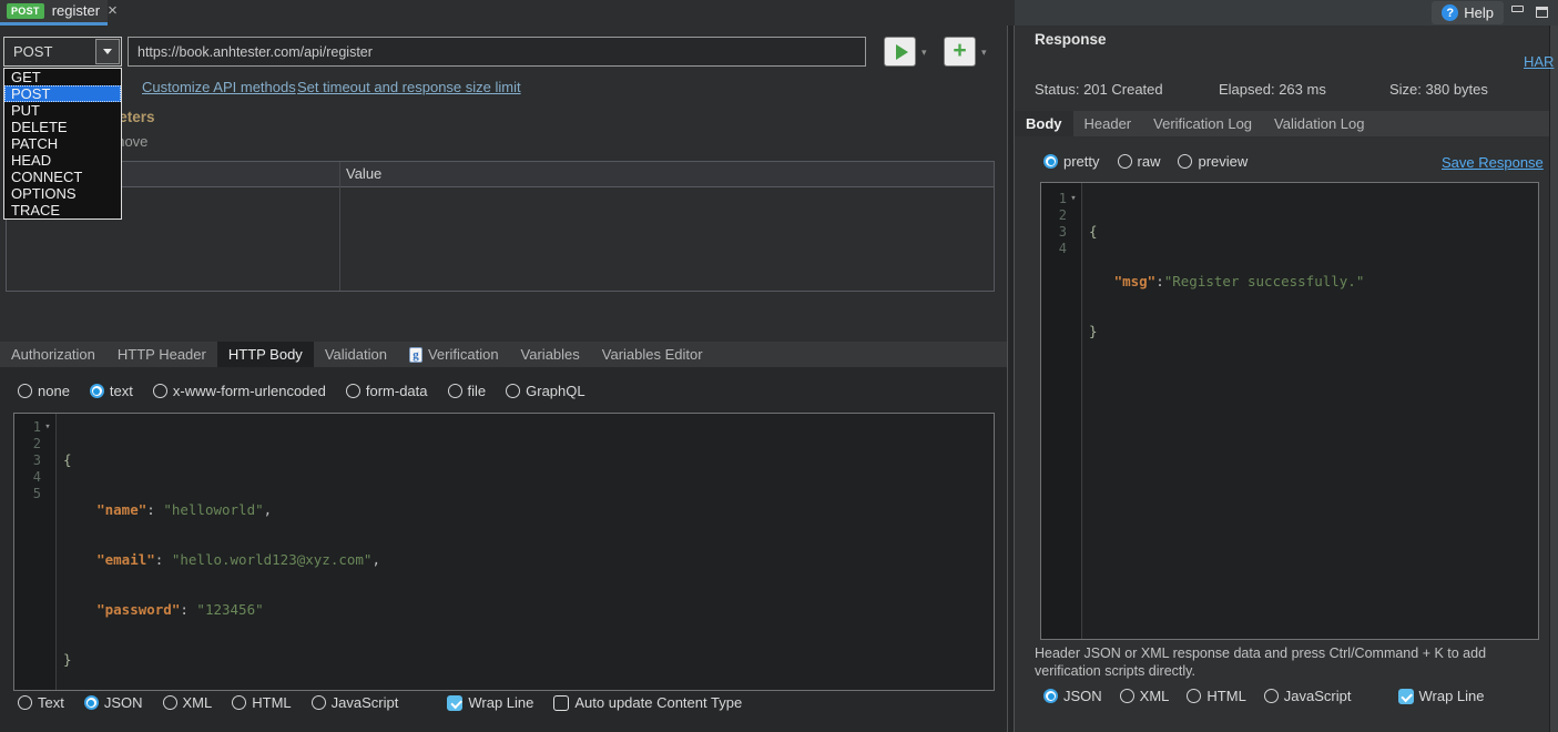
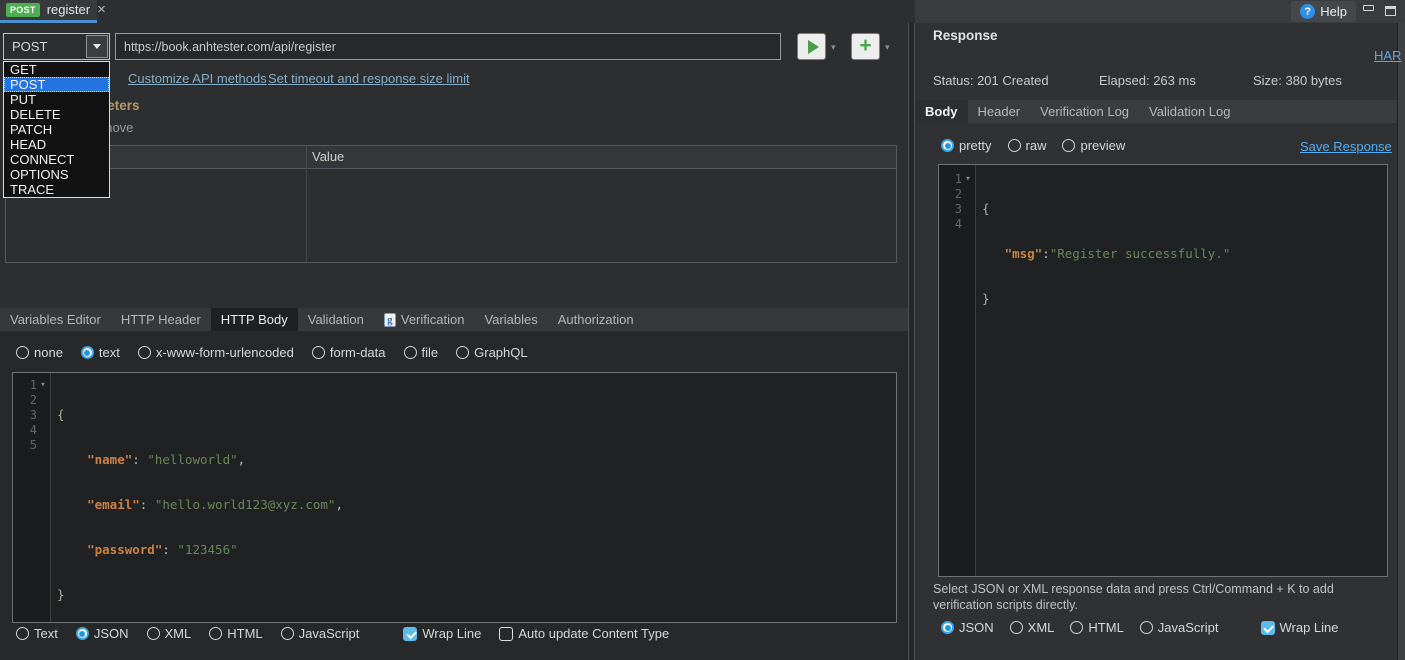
  POST
  register
  ×
  ?
  Help
  https://book.anhtester.com/api/register
  ▾
  +
  ▾
  Customize API methods
  Set timeout and response size limit
  Value
  POST
  GET
  POST
  PUT
  DELETE
  PATCH
  HEAD
  CONNECT
  OPTIONS
  TRACE
- Authorization
+ Variables Editor
  HTTP Header
  HTTP Body
  Validation
  g
  Verification
  Variables
- Variables Editor
+ Authorization
  none
  text
  x-www-form-urlencoded
  form-data
  file
  GraphQL
  1
  ▾
  2
  3
  4
  5
  {
  "name": "helloworld",
  "email": "hello.world123@xyz.com",
  "password": "123456"
  }
  Text
  JSON
  XML
  HTML
  JavaScript
  Wrap Line
  Auto update Content Type
  Response
  HAR
  Status: 201 Created
  Elapsed: 263 ms
  Size: 380 bytes
  Body
  Header
  Verification Log
  Validation Log
  pretty
  raw
  preview
  Save Response
  1
  ▾
  2
  3
  4
  {
  "msg":"Register successfully."
  }
- Header JSON or XML response data and press Ctrl/Command + K to add verification scripts directly.
+ Select JSON or XML response data and press Ctrl/Command + K to add verification scripts directly.
  JSON
  XML
  HTML
  JavaScript
  Wrap Line
